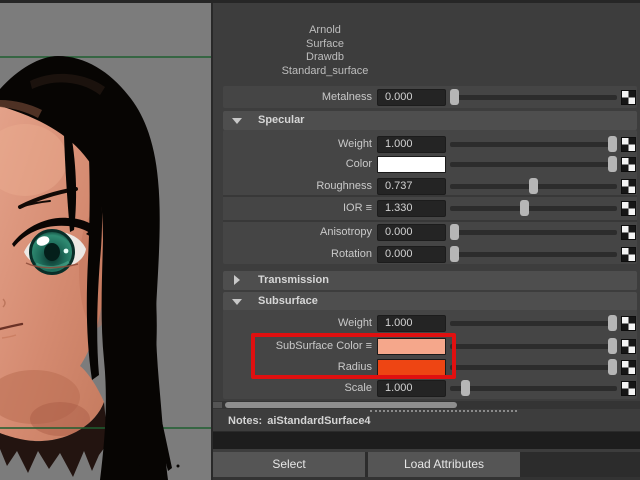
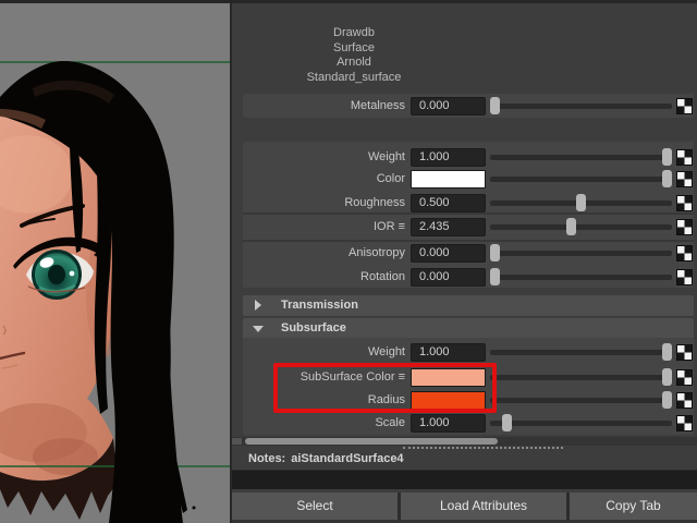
- Arnold
+ Drawdb
  Surface
- Drawdb
+ Arnold
  Standard_surface
  Metalness
  0.000
- Specular
  Weight
  1.000
  Color
  Roughness
- 0.737
+ 0.500
  IOR ≡
- 1.330
+ 2.435
  Anisotropy
  0.000
  Rotation
  0.000
  Transmission
  Subsurface
  Weight
  1.000
  SubSurface Color ≡
  Radius
  Scale
  1.000
  Notes: aiStandardSurface4
  Select
  Load Attributes
+ Copy Tab
